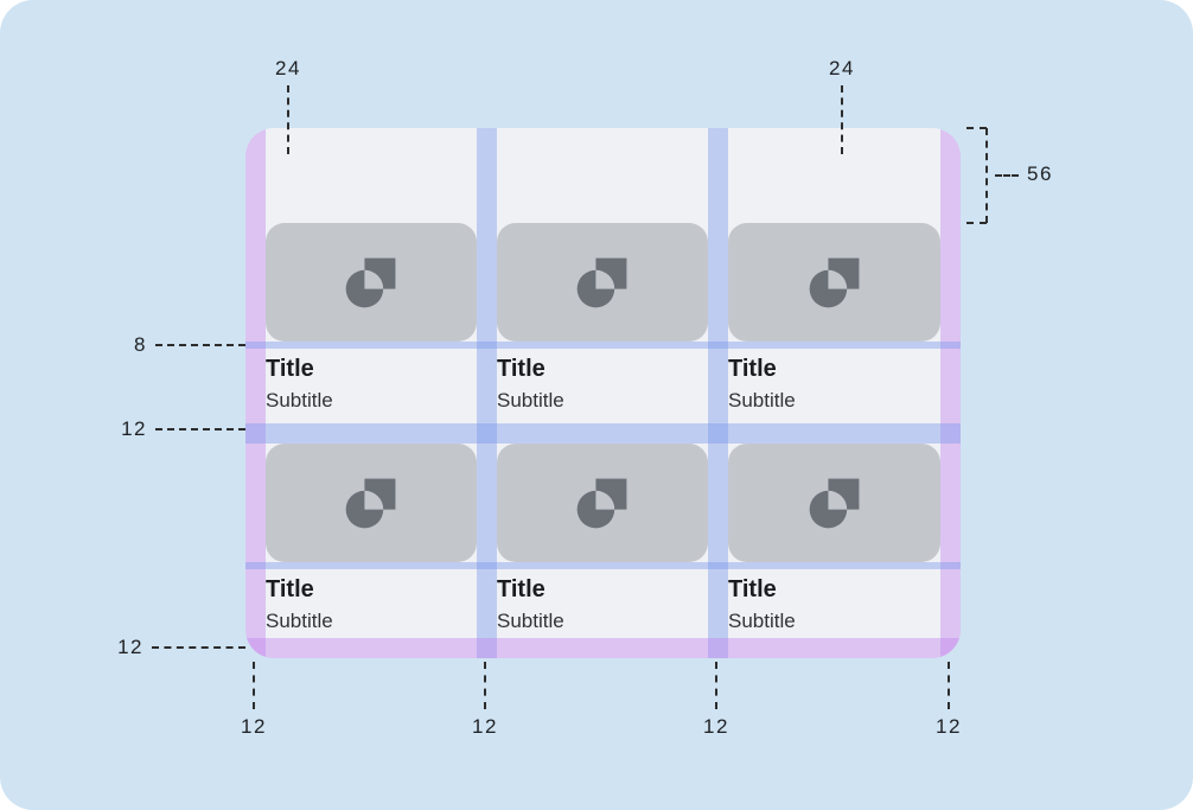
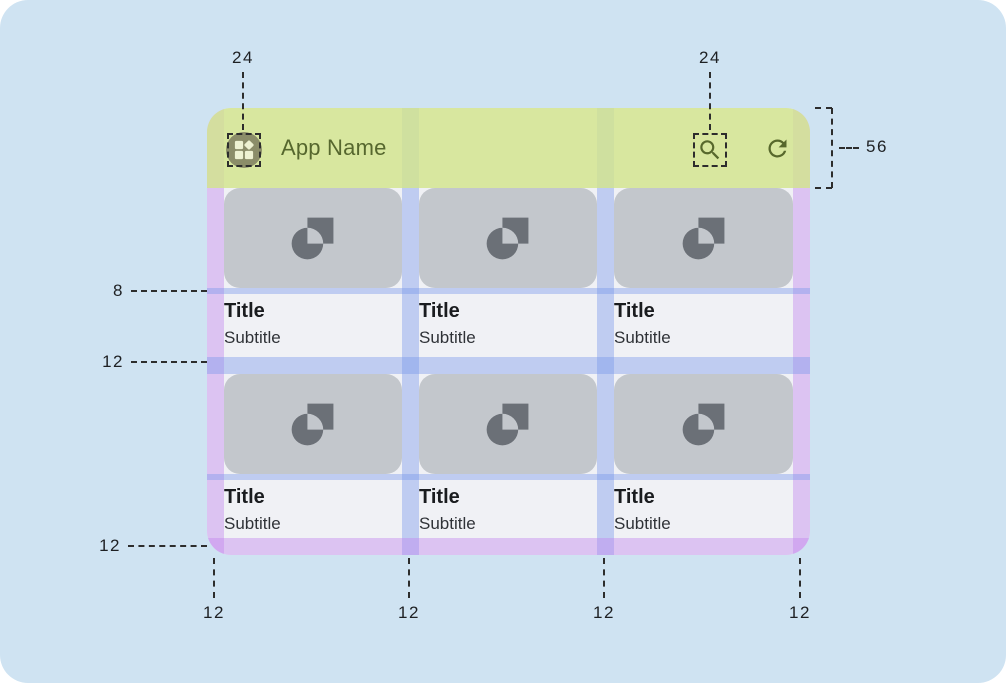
  Title
  Subtitle
  Title
  Subtitle
  Title
  Subtitle
  Title
  Subtitle
  Title
  Subtitle
  Title
  Subtitle
+ App Name
  24
  24
  56
  8
  12
  12
  12
  12
  12
  12
